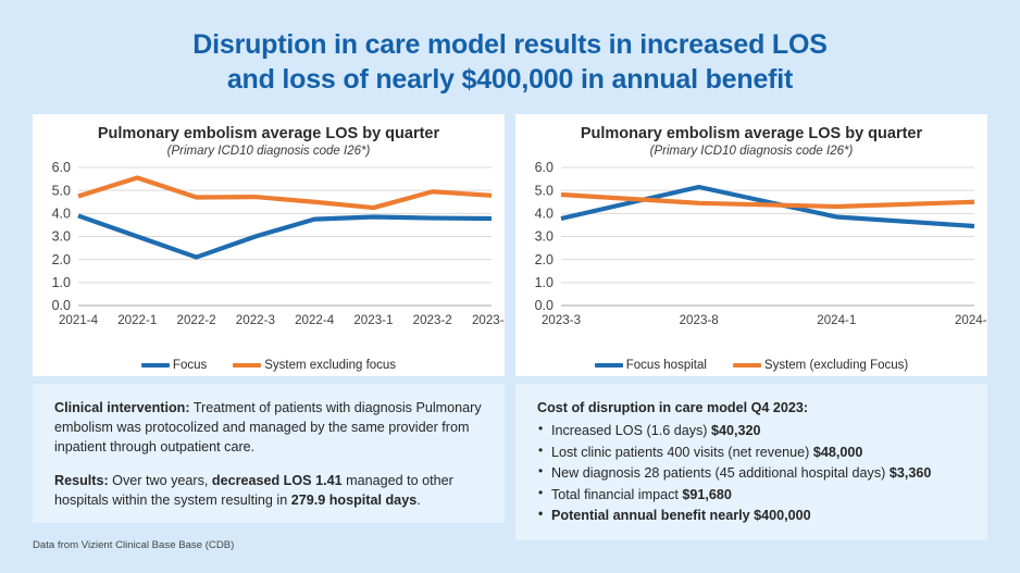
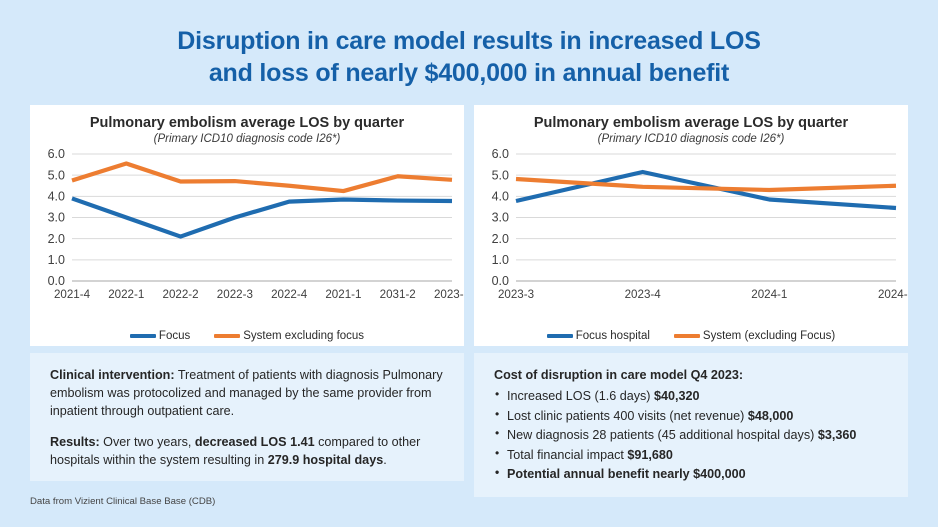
  Disruption in care model results in increased LOS
  and loss of nearly $400,000 in annual benefit
  Pulmonary embolism average LOS by quarter
  (Primary ICD10 diagnosis code I26*)
  6.0
  5.0
  4.0
  3.0
  2.0
  1.0
  0.0
  2021-4
  2022-1
  2022-2
  2022-3
  2022-4
- 2023-1
+ 2021-1
- 2023-2
+ 2031-2
  2023-
  Focus
  System excluding focus
  Clinical intervention: Treatment of patients with diagnosis Pulmonary embolism was protocolized and managed by the same provider from inpatient through outpatient care.
- Results: Over two years, decreased LOS 1.41 managed to other hospitals within the system resulting in 279.9 hospital days.
+ Results: Over two years, decreased LOS 1.41 compared to other hospitals within the system resulting in 279.9 hospital days.
  Pulmonary embolism average LOS by quarter
  (Primary ICD10 diagnosis code I26*)
  6.0
  5.0
  4.0
  3.0
  2.0
  1.0
  0.0
  2023-3
- 2023-8
+ 2023-4
  2024-1
  2024-
  Focus hospital
  System (excluding Focus)
  Cost of disruption in care model Q4 2023:
  Increased LOS (1.6 days) $40,320
  Lost clinic patients 400 visits (net revenue) $48,000
  New diagnosis 28 patients (45 additional hospital days) $3,360
  Total financial impact $91,680
  Potential annual benefit nearly $400,000
  Data from Vizient Clinical Base Base (CDB)
